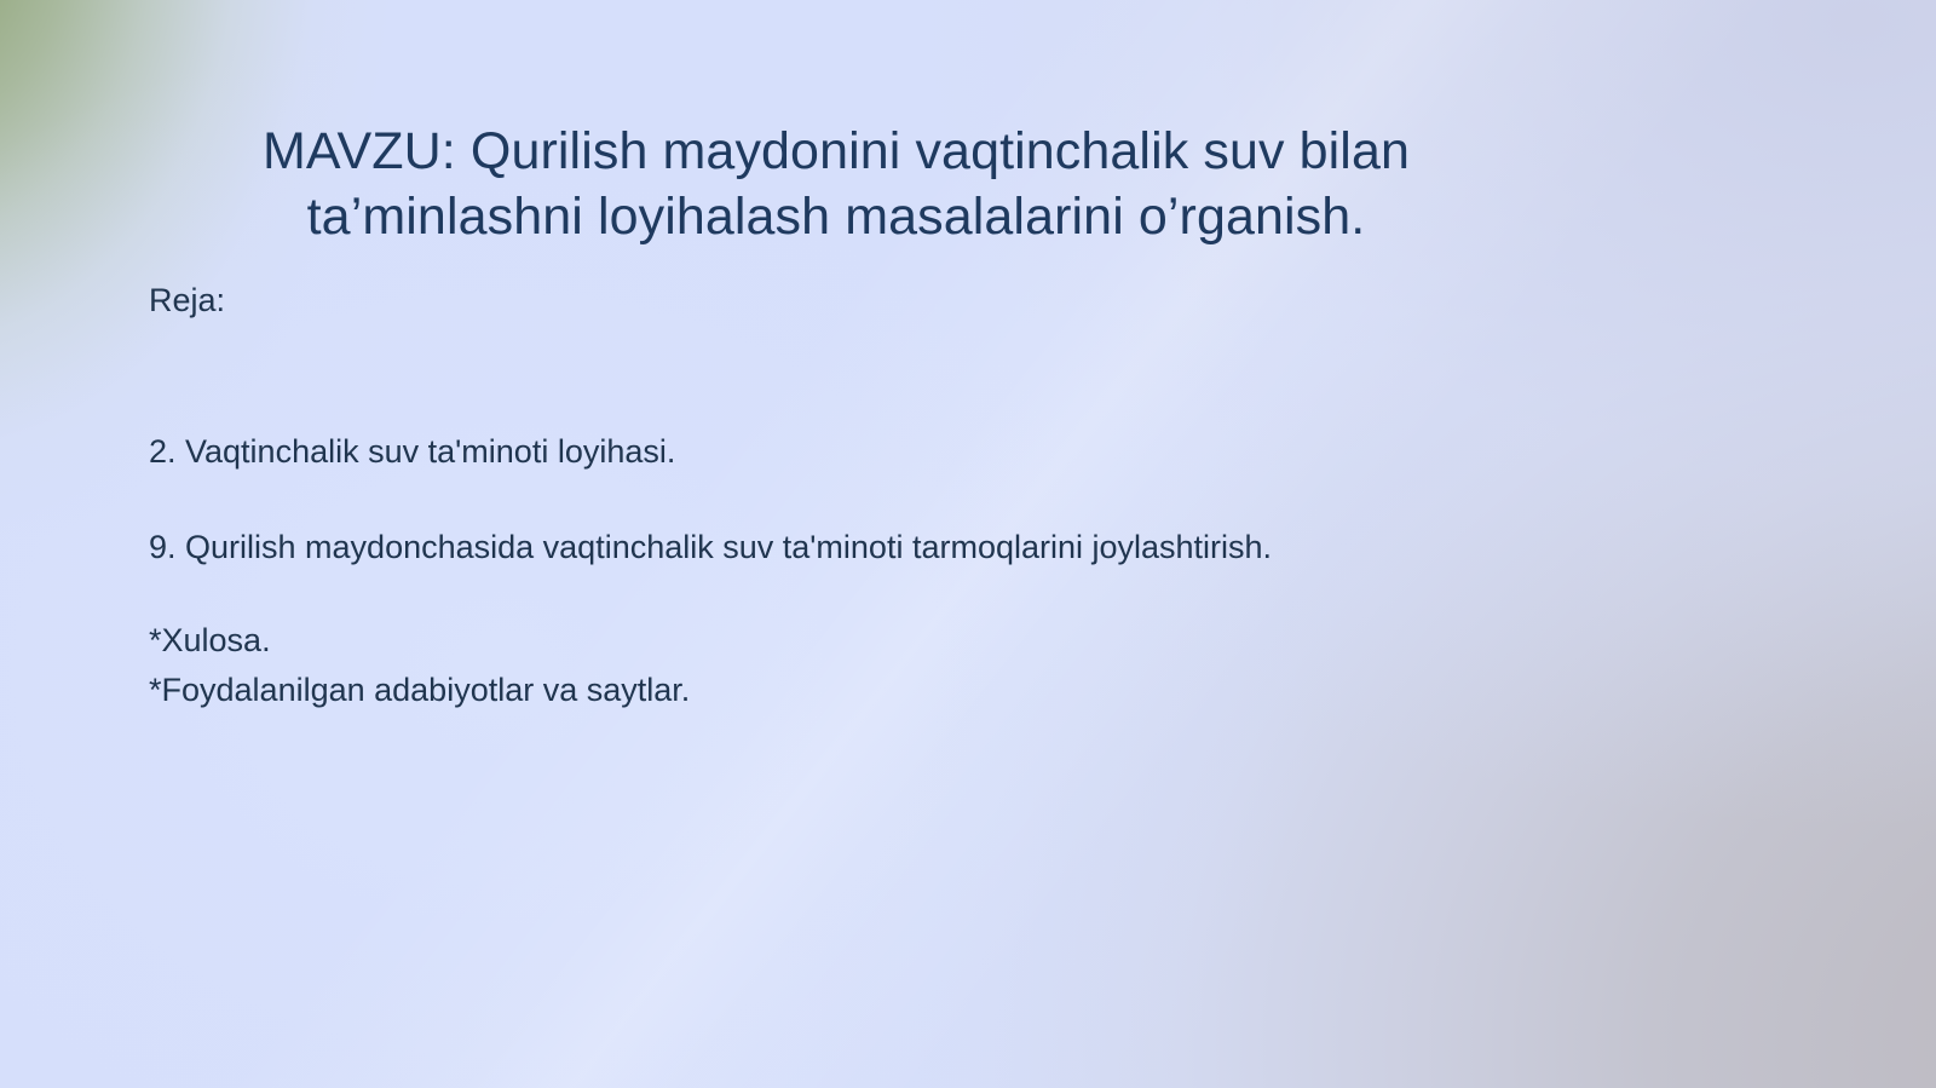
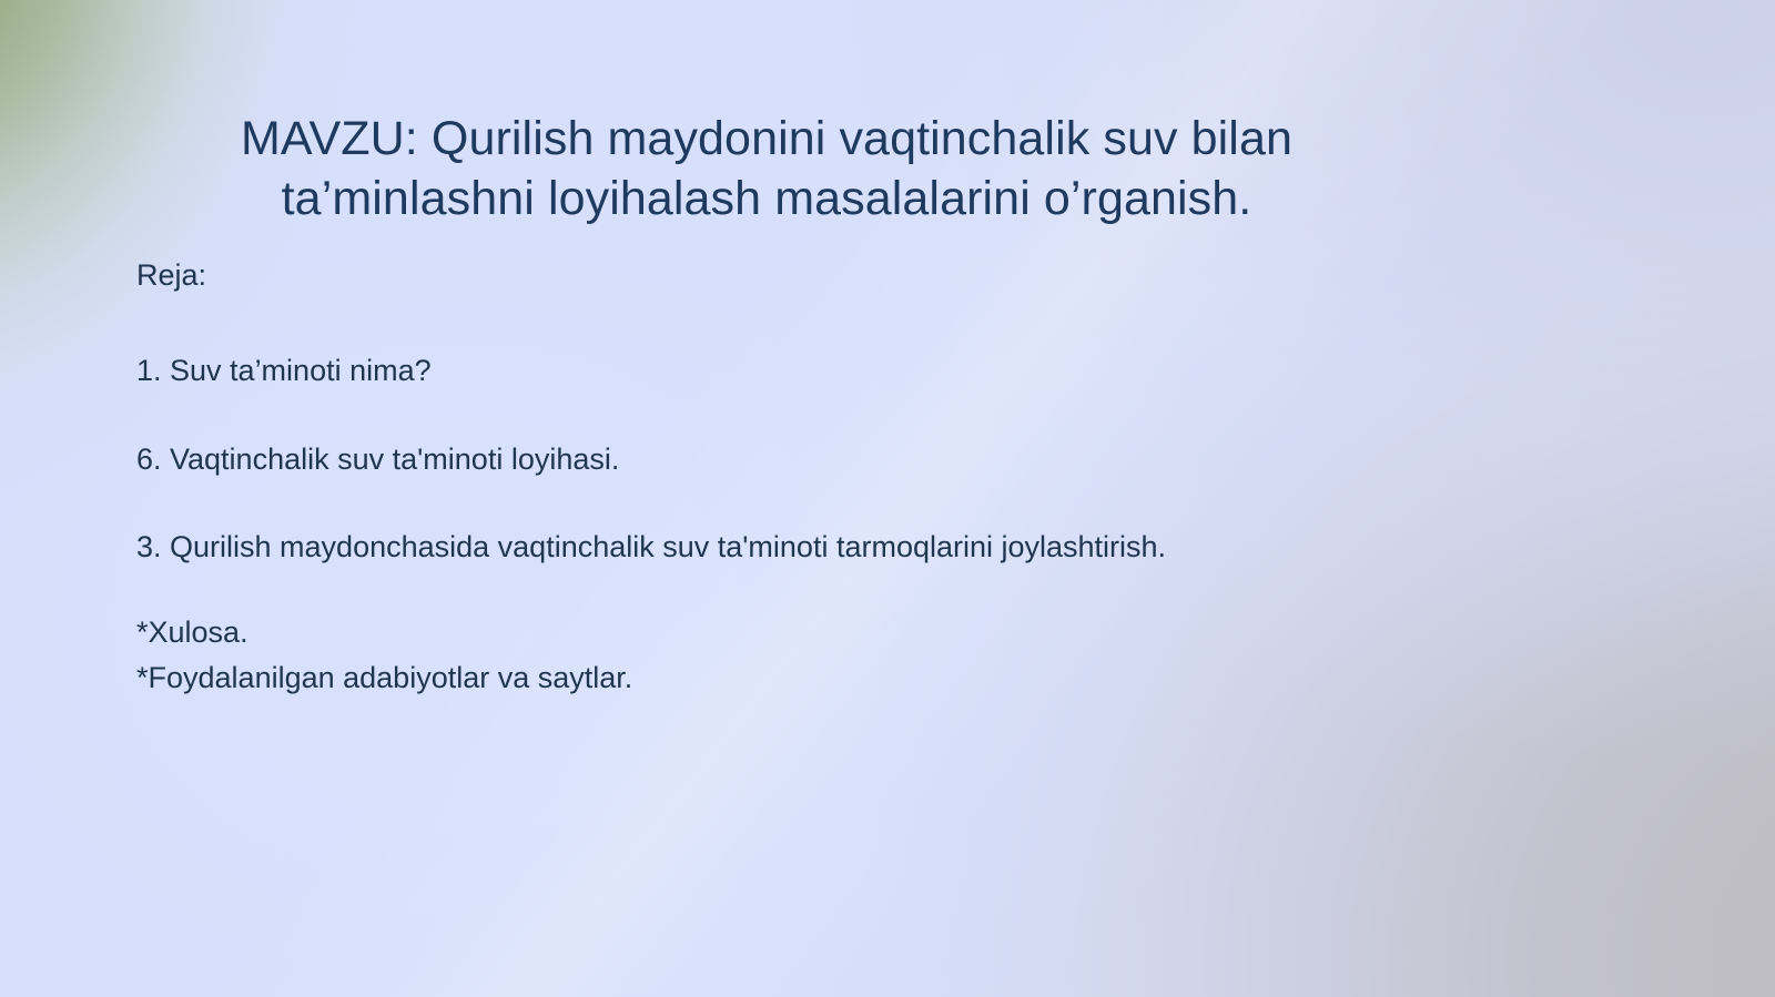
  MAVZU: Qurilish maydonini vaqtinchalik suv bilan ta’minlashni loyihalash masalalarini o’rganish.
  Reja:
+ 1. Suv ta’minoti nima?
- 2. Vaqtinchalik suv ta'minoti loyihasi.
+ 6. Vaqtinchalik suv ta'minoti loyihasi.
- 9. Qurilish maydonchasida vaqtinchalik suv ta'minoti tarmoqlarini joylashtirish.
+ 3. Qurilish maydonchasida vaqtinchalik suv ta'minoti tarmoqlarini joylashtirish.
  *Xulosa.
  *Foydalanilgan adabiyotlar va saytlar.
